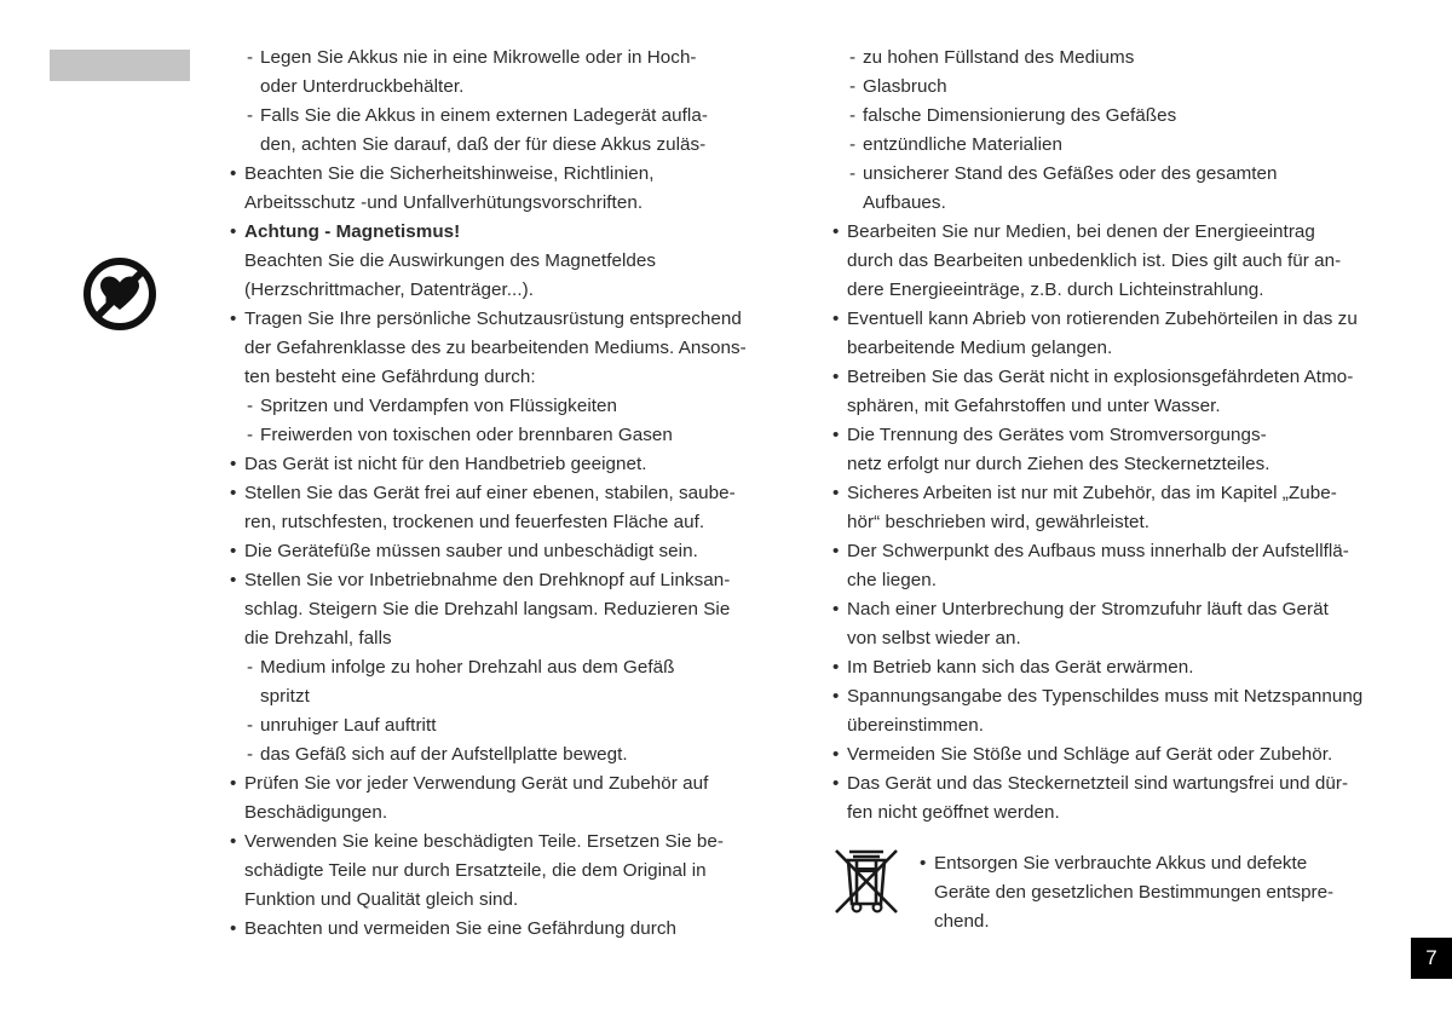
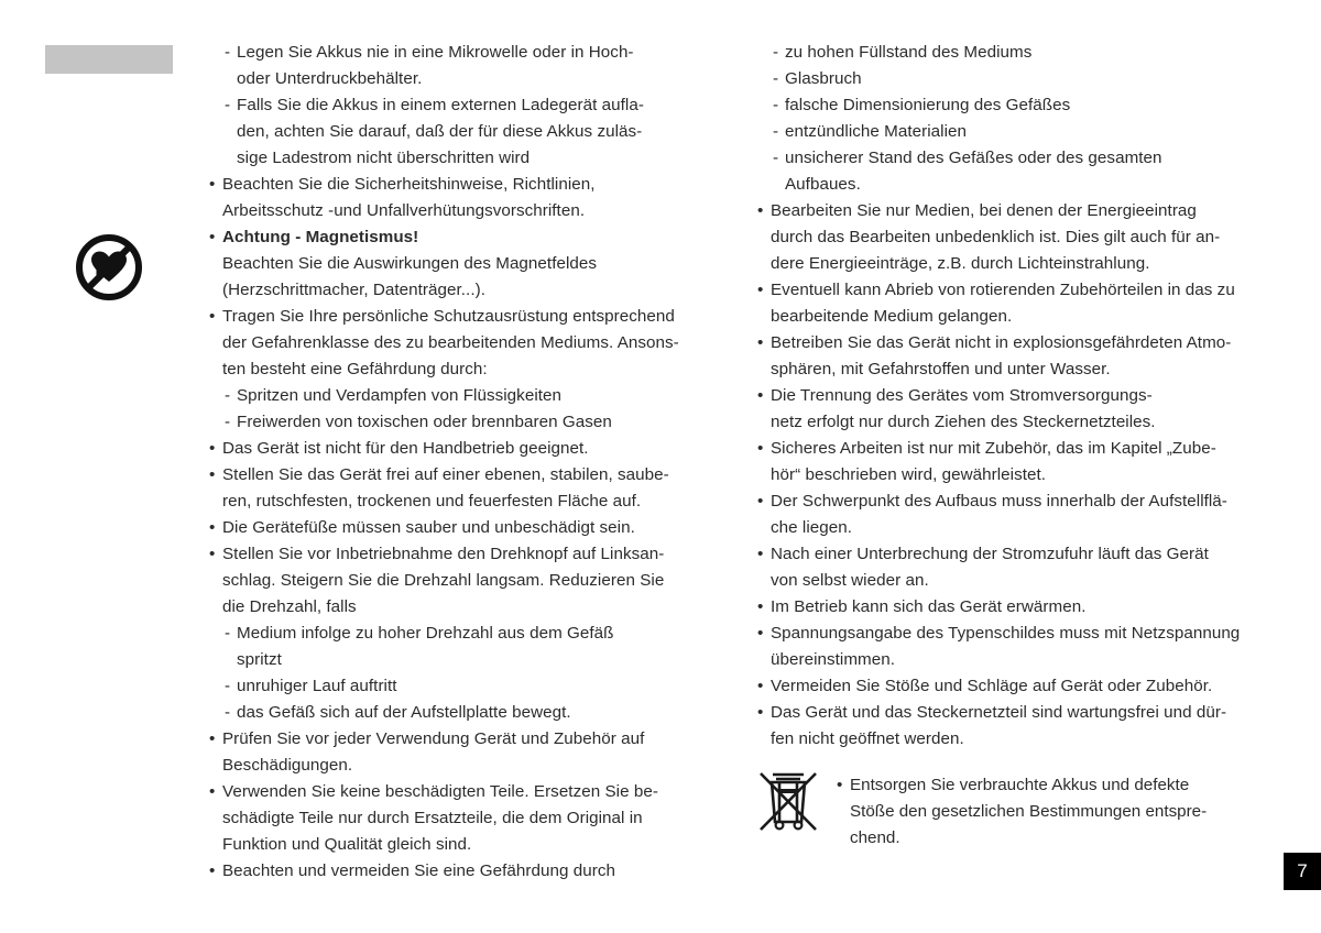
  -
  Legen Sie Akkus nie in eine Mikrowelle oder in Hoch-
  oder Unterdruckbehälter.
  -
  Falls Sie die Akkus in einem externen Ladegerät aufla-
  den, achten Sie darauf, daß der für diese Akkus zuläs-
+ sige Ladestrom nicht überschritten wird
  •
  Beachten Sie die Sicherheitshinweise, Richtlinien,
  Arbeitsschutz -und Unfallverhütungsvorschriften.
  •
  Achtung - Magnetismus!
  Beachten Sie die Auswirkungen des Magnetfeldes
  (Herzschrittmacher, Datenträger...).
  •
  Tragen Sie Ihre persönliche Schutzausrüstung entsprechend
  der Gefahrenklasse des zu bearbeitenden Mediums. Ansons-
  ten besteht eine Gefährdung durch:
  -
  Spritzen und Verdampfen von Flüssigkeiten
  -
  Freiwerden von toxischen oder brennbaren Gasen
  •
  Das Gerät ist nicht für den Handbetrieb geeignet.
  •
  Stellen Sie das Gerät frei auf einer ebenen, stabilen, saube-
  ren, rutschfesten, trockenen und feuerfesten Fläche auf.
  •
  Die Gerätefüße müssen sauber und unbeschädigt sein.
  •
  Stellen Sie vor Inbetriebnahme den Drehknopf auf Linksan-
  schlag. Steigern Sie die Drehzahl langsam. Reduzieren Sie
  die Drehzahl, falls
  -
  Medium infolge zu hoher Drehzahl aus dem Gefäß
  spritzt
  -
  unruhiger Lauf auftritt
  -
  das Gefäß sich auf der Aufstellplatte bewegt.
  •
  Prüfen Sie vor jeder Verwendung Gerät und Zubehör auf
  Beschädigungen.
  •
  Verwenden Sie keine beschädigten Teile. Ersetzen Sie be-
  schädigte Teile nur durch Ersatzteile, die dem Original in
  Funktion und Qualität gleich sind.
  •
  Beachten und vermeiden Sie eine Gefährdung durch
  -
  zu hohen Füllstand des Mediums
  -
  Glasbruch
  -
  falsche Dimensionierung des Gefäßes
  -
  entzündliche Materialien
  -
  unsicherer Stand des Gefäßes oder des gesamten
  Aufbaues.
  •
  Bearbeiten Sie nur Medien, bei denen der Energieeintrag
  durch das Bearbeiten unbedenklich ist. Dies gilt auch für an-
  dere Energieeinträge, z.B. durch Lichteinstrahlung.
  •
  Eventuell kann Abrieb von rotierenden Zubehörteilen in das zu
  bearbeitende Medium gelangen.
  •
  Betreiben Sie das Gerät nicht in explosionsgefährdeten Atmo-
  sphären, mit Gefahrstoffen und unter Wasser.
  •
  Die Trennung des Gerätes vom Stromversorgungs-
  netz erfolgt nur durch Ziehen des Steckernetzteiles.
  •
  Sicheres Arbeiten ist nur mit Zubehör, das im Kapitel „Zube-
  hör“ beschrieben wird, gewährleistet.
  •
  Der Schwerpunkt des Aufbaus muss innerhalb der Aufstellflä-
  che liegen.
  •
  Nach einer Unterbrechung der Stromzufuhr läuft das Gerät
  von selbst wieder an.
  •
  Im Betrieb kann sich das Gerät erwärmen.
  •
  Spannungsangabe des Typenschildes muss mit Netzspannung
  übereinstimmen.
  •
  Vermeiden Sie Stöße und Schläge auf Gerät oder Zubehör.
  •
  Das Gerät und das Steckernetzteil sind wartungsfrei und dür-
  fen nicht geöffnet werden.
  •
  Entsorgen Sie verbrauchte Akkus und defekte
- Geräte den gesetzlichen Bestimmungen entspre-
+ Stöße den gesetzlichen Bestimmungen entspre-
  chend.
  7
